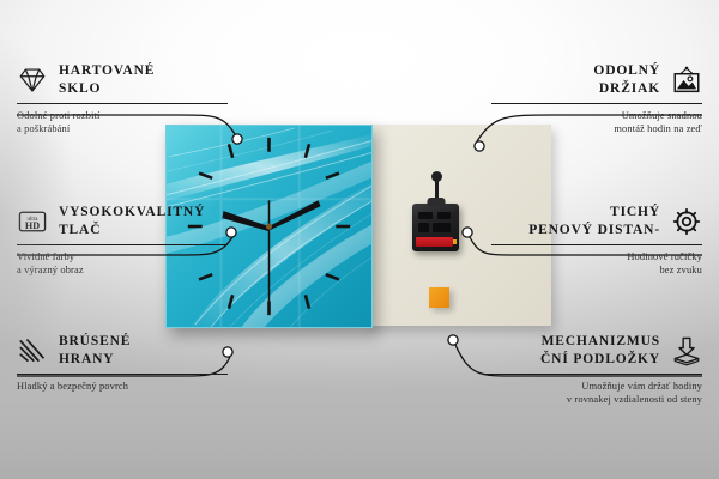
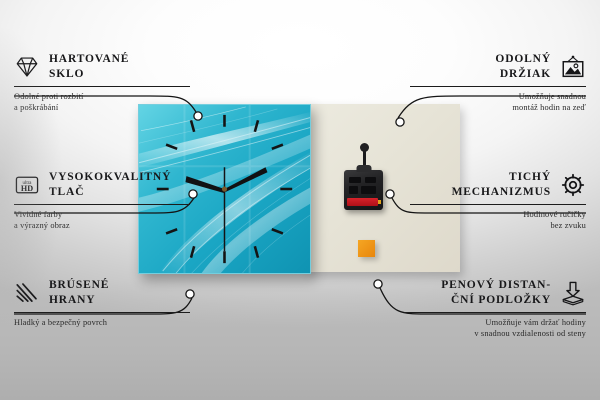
  ODOLNÝ
  DRŽIAK
  Umožňuje snadnou
  montáž hodin na zeď
  TICHÝ
- PENOVÝ DISTAN-
+ MECHANIZMUS
  Hodinové ručičky
  bez zvuku
- MECHANIZMUS
+ PENOVÝ DISTAN-
  ČNÍ PODLOŽKY
  Umožňuje vám držať hodiny
- v rovnakej vzdialenosti od steny
+ v snadnou vzdialenosti od steny
